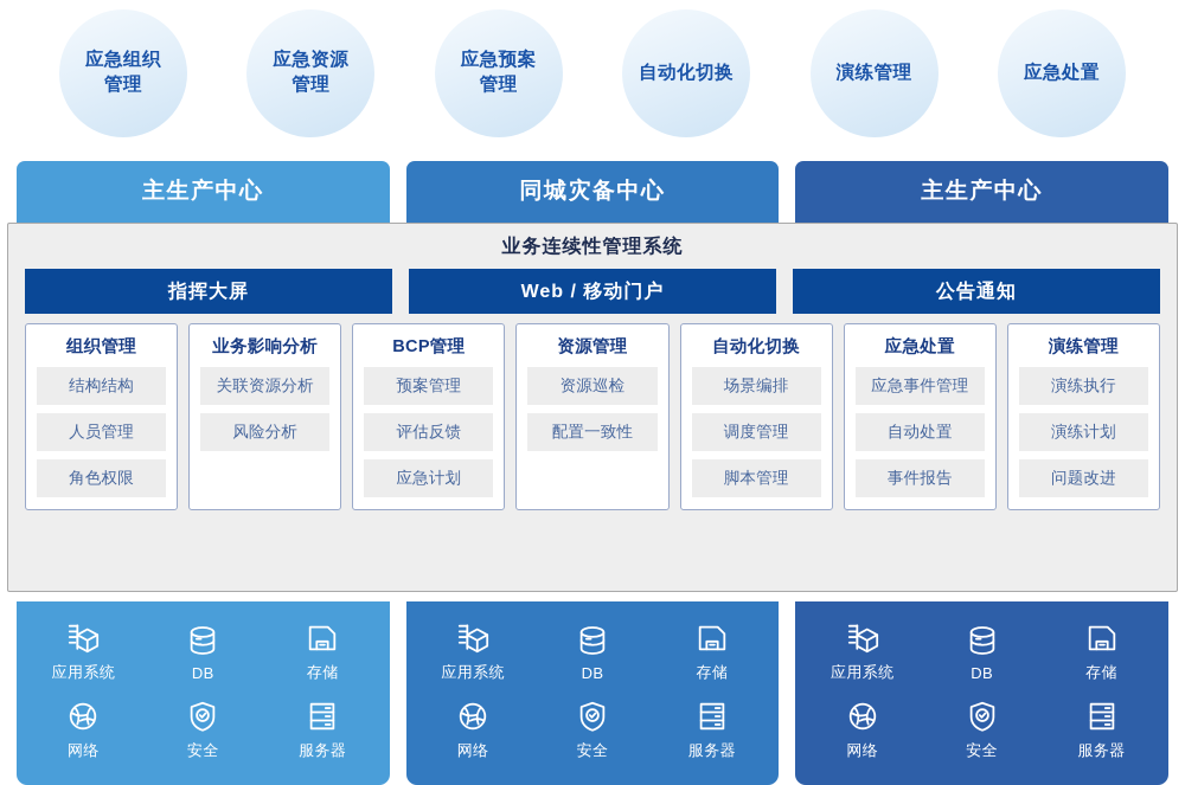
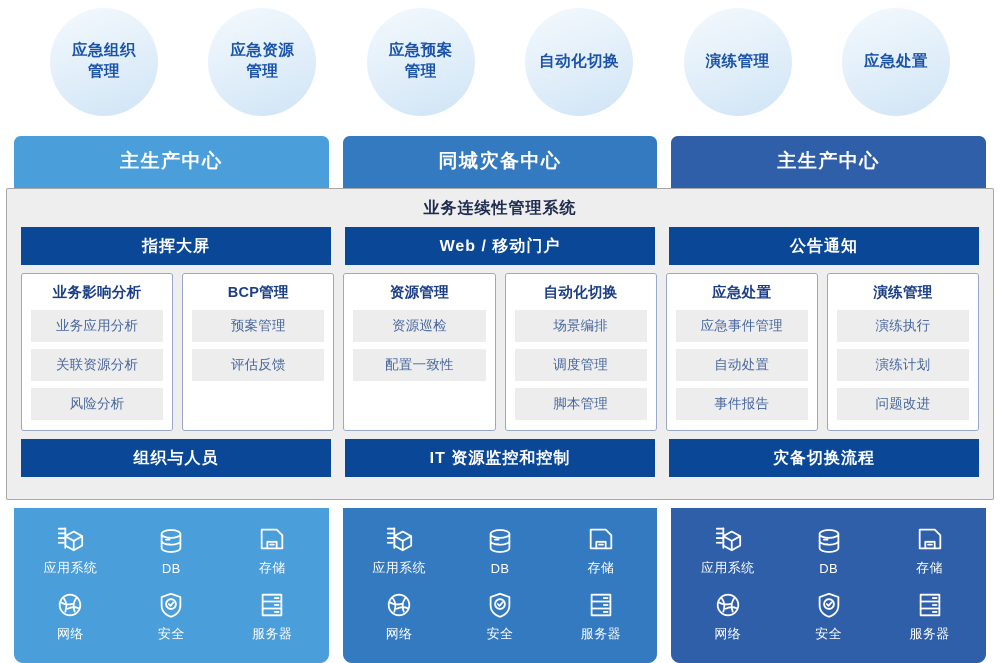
  应急组织
  管理
  应急资源
  管理
  应急预案
  管理
  自动化切换
  演练管理
  应急处置
  主生产中心
  同城灾备中心
  主生产中心
  业务连续性管理系统
  指挥大屏
  Web / 移动门户
  公告通知
- 组织管理
- 结构结构
- 人员管理
- 角色权限
  业务影响分析
+ 业务应用分析
  关联资源分析
  风险分析
  BCP管理
  预案管理
  评估反馈
- 应急计划
  资源管理
  资源巡检
  配置一致性
  自动化切换
  场景编排
  调度管理
  脚本管理
  应急处置
  应急事件管理
  自动处置
  事件报告
  演练管理
  演练执行
  演练计划
  问题改进
+ 组织与人员
+ IT 资源监控和控制
+ 灾备切换流程
  应用系统
  DB
  存储
  网络
  安全
  服务器
  应用系统
  DB
  存储
  网络
  安全
  服务器
  应用系统
  DB
  存储
  网络
  安全
  服务器
